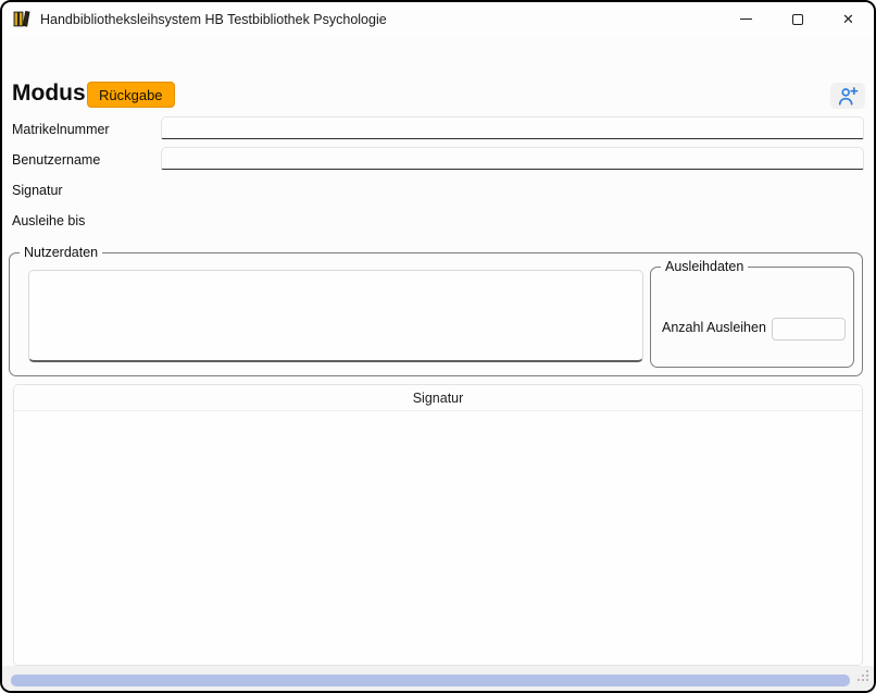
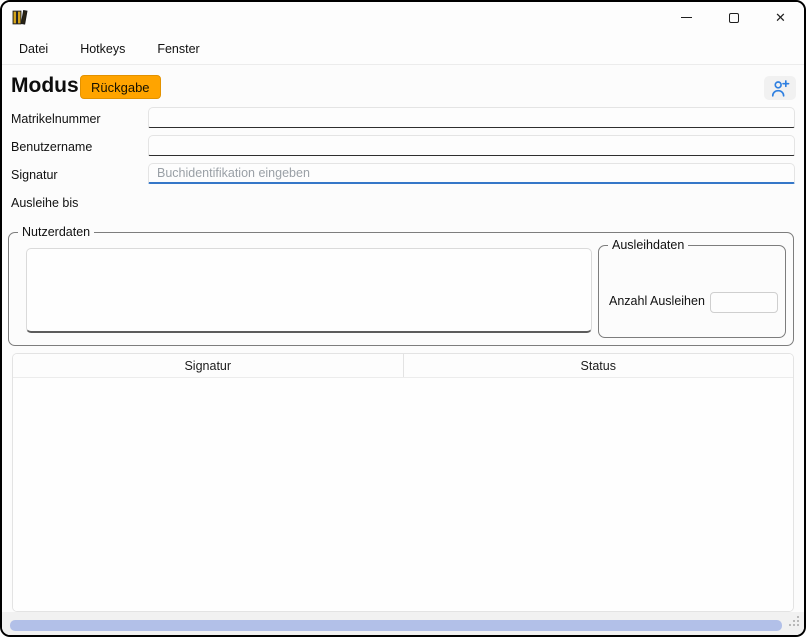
- Handbibliotheksleihsystem HB Testbibliothek Psychologie
  ✕
+ Datei
+ Hotkeys
+ Fenster
  Modus
  Rückgabe
  Matrikelnummer
  Benutzername
  Signatur
+ Buchidentifikation eingeben
  Ausleihe bis
  Nutzerdaten
  Ausleihdaten
  Anzahl Ausleihen
  Signatur
+ Status
